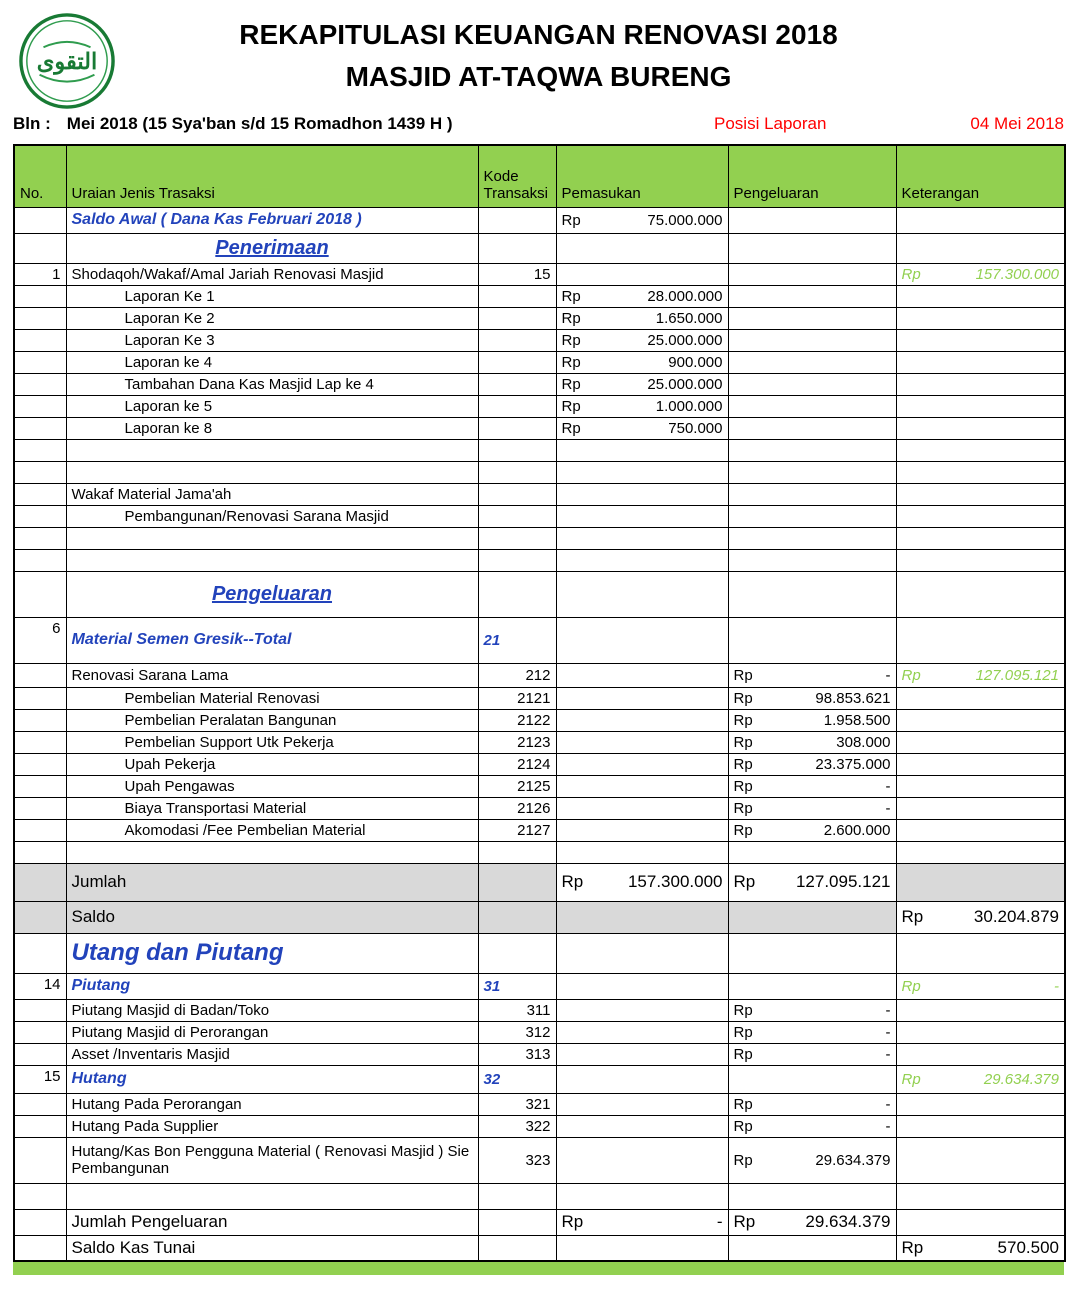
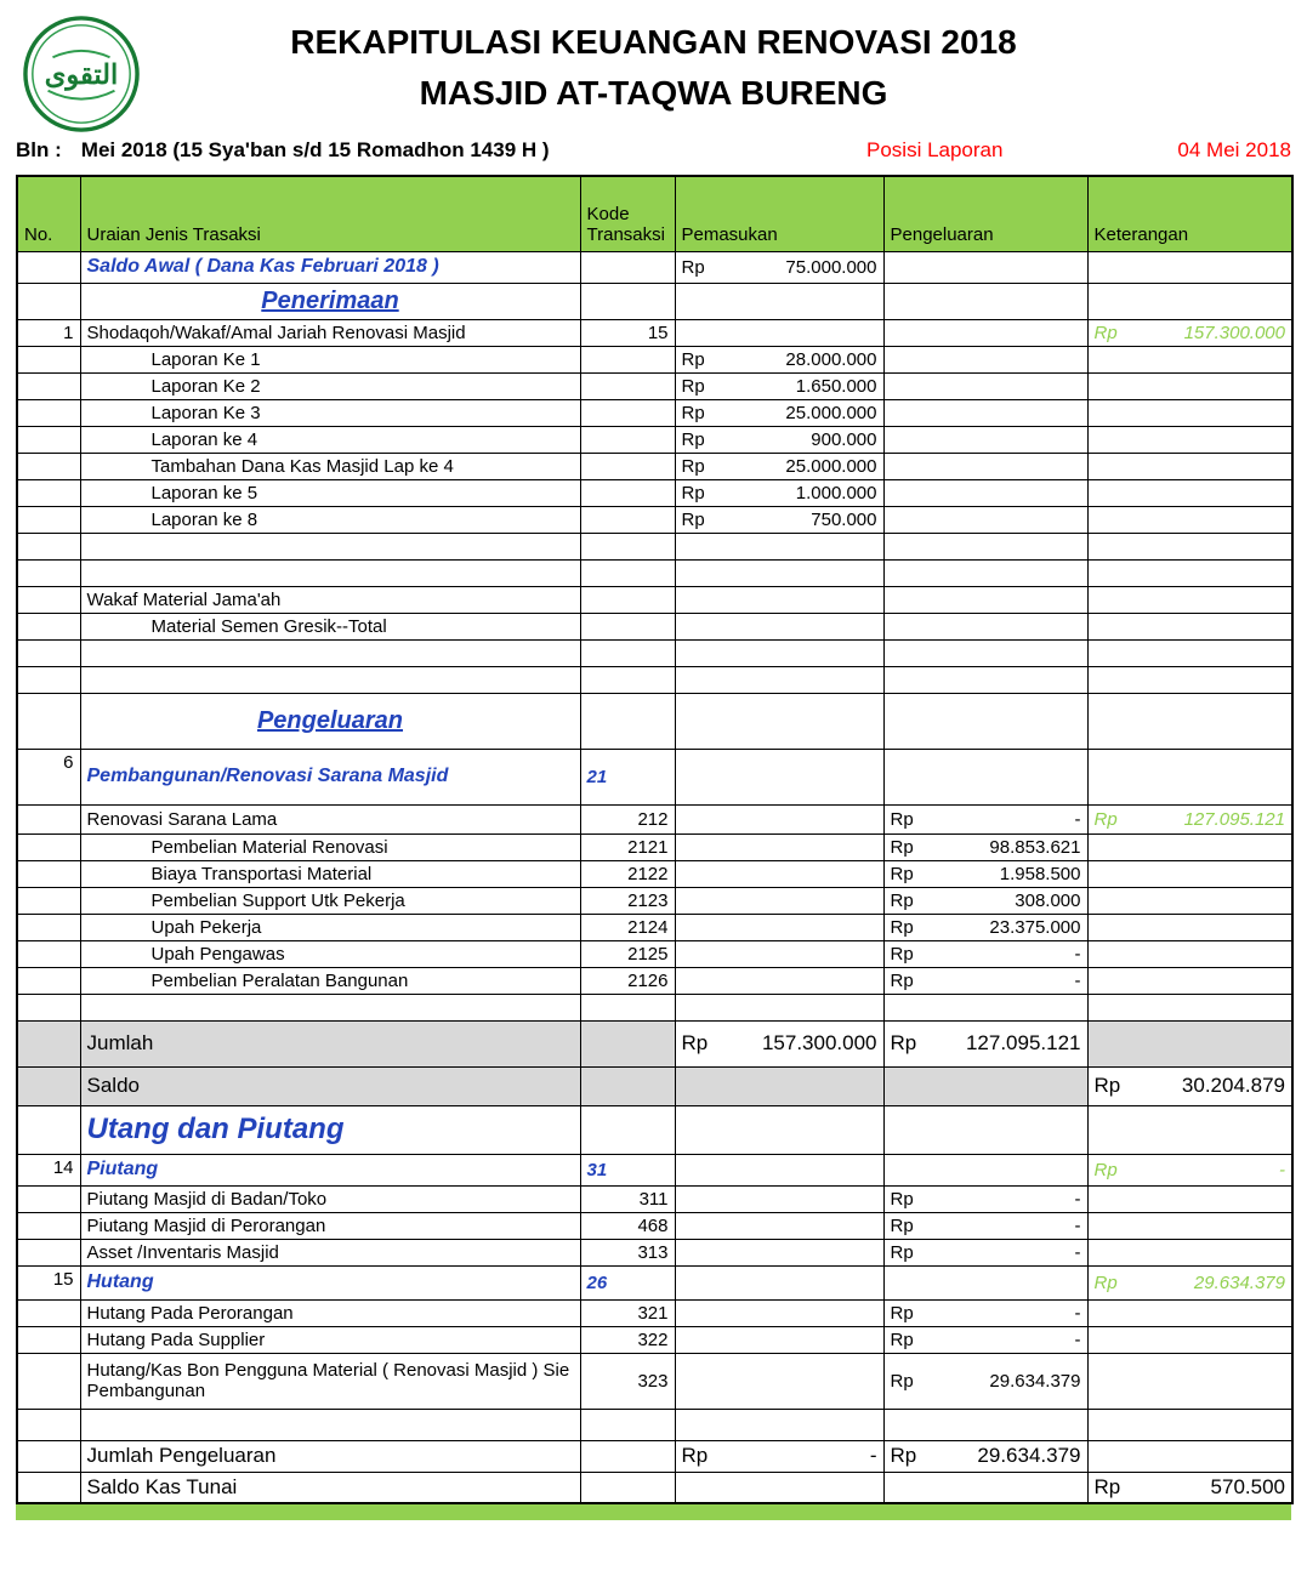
  التقوى
  REKAPITULASI KEUANGAN RENOVASI 2018
  MASJID AT-TAQWA BURENG
  Bln : Mei 2018 (15 Sya'ban s/d 15 Romadhon 1439 H )
  Posisi Laporan
  04 Mei 2018
  No.	Uraian Jenis Trasaksi	Kode Transaksi	Pemasukan	Pengeluaran	Keterangan
  	Saldo Awal ( Dana Kas Februari 2018 )		Rp 75.000.000
  	Penerimaan
  1	Shodaqoh/Wakaf/Amal Jariah Renovasi Masjid	15			Rp 157.300.000
  	Laporan Ke 1		Rp 28.000.000
  	Laporan Ke 2		Rp 1.650.000
  	Laporan Ke 3		Rp 25.000.000
  	Laporan ke 4		Rp 900.000
  	Tambahan Dana Kas Masjid Lap ke 4		Rp 25.000.000
  	Laporan ke 5		Rp 1.000.000
  	Laporan ke 8		Rp 750.000
  	Wakaf Material Jama'ah
- 	Pembangunan/Renovasi Sarana Masjid
+ 	Material Semen Gresik--Total
  	Pengeluaran
- 6	Material Semen Gresik--Total	21
+ 6	Pembangunan/Renovasi Sarana Masjid	21
  	Renovasi Sarana Lama	212		Rp -	Rp 127.095.121
  	Pembelian Material Renovasi	2121		Rp 98.853.621
- 	Pembelian Peralatan Bangunan	2122		Rp 1.958.500
+ 	Biaya Transportasi Material	2122		Rp 1.958.500
  	Pembelian Support Utk Pekerja	2123		Rp 308.000
  	Upah Pekerja	2124		Rp 23.375.000
  	Upah Pengawas	2125		Rp -
- 	Biaya Transportasi Material	2126		Rp -
+ 	Pembelian Peralatan Bangunan	2126		Rp -
- 	Akomodasi /Fee Pembelian Material	2127		Rp 2.600.000
  	Jumlah		Rp 157.300.000	Rp 127.095.121
  	Saldo				Rp 30.204.879
  	Utang dan Piutang
  14	Piutang	31			Rp -
  	Piutang Masjid di Badan/Toko	311		Rp -
- 	Piutang Masjid di Perorangan	312		Rp -
+ 	Piutang Masjid di Perorangan	468		Rp -
  	Asset /Inventaris Masjid	313		Rp -
- 15	Hutang	32			Rp 29.634.379
+ 15	Hutang	26			Rp 29.634.379
  	Hutang Pada Perorangan	321		Rp -
  	Hutang Pada Supplier	322		Rp -
  	Hutang/Kas Bon Pengguna Material ( Renovasi Masjid ) Sie Pembangunan	323		Rp 29.634.379
  	Jumlah Pengeluaran		Rp -	Rp 29.634.379
  	Saldo Kas Tunai				Rp 570.500
